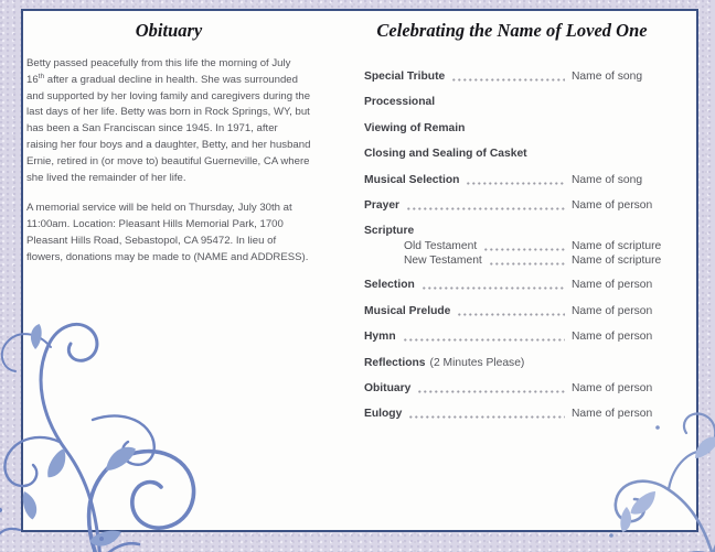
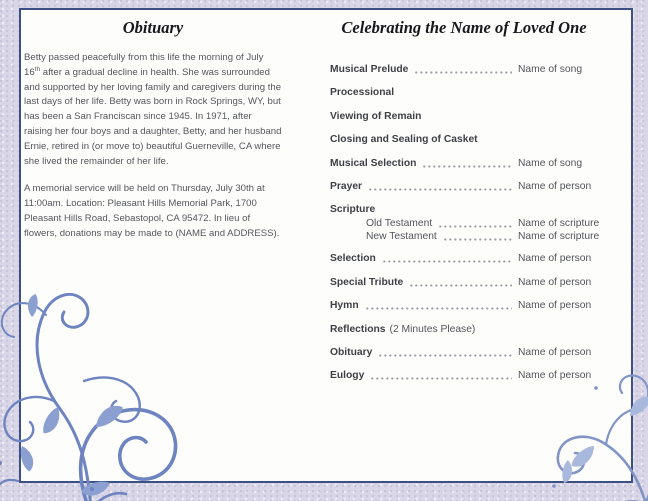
  Obituary
  Betty passed peacefully from this life the morning of July 16 after a gradual decline in health. She was surrounded and supported by her loving family and caregivers during the last days of her life. Betty was born in Rock Springs, WY, but has been a San Franciscan since 1945. In 1971, after raising her four boys and a daughter, Betty, and her husband Ernie, retired in (or move to) beautiful Guerneville, CA where she lived the remainder of her life.
  A memorial service will be held on Thursday, July 30th at 11:00am. Location: Pleasant Hills Memorial Park, 1700 Pleasant Hills Road, Sebastopol, CA 95472. In lieu of flowers, donations may be made to (NAME and ADDRESS).
  Celebrating the Name of Loved One
- Special Tribute
+ Musical Prelude
  Name of song
  Processional
  Viewing of Remain
  Closing and Sealing of Casket
  Musical Selection
  Name of song
  Prayer
  Name of person
  Scripture
  Old Testament
  Name of scripture
  New Testament
  Name of scripture
  Selection
  Name of person
- Musical Prelude
+ Special Tribute
  Name of person
  Hymn
  Name of person
  Reflections
  (2 Minutes Please)
  Obituary
  Name of person
  Eulogy
  Name of person
